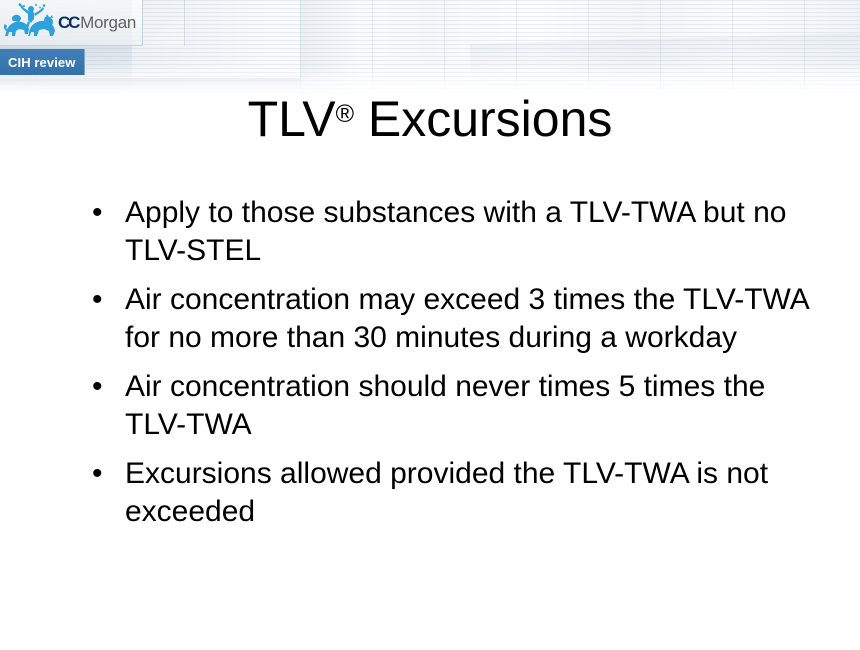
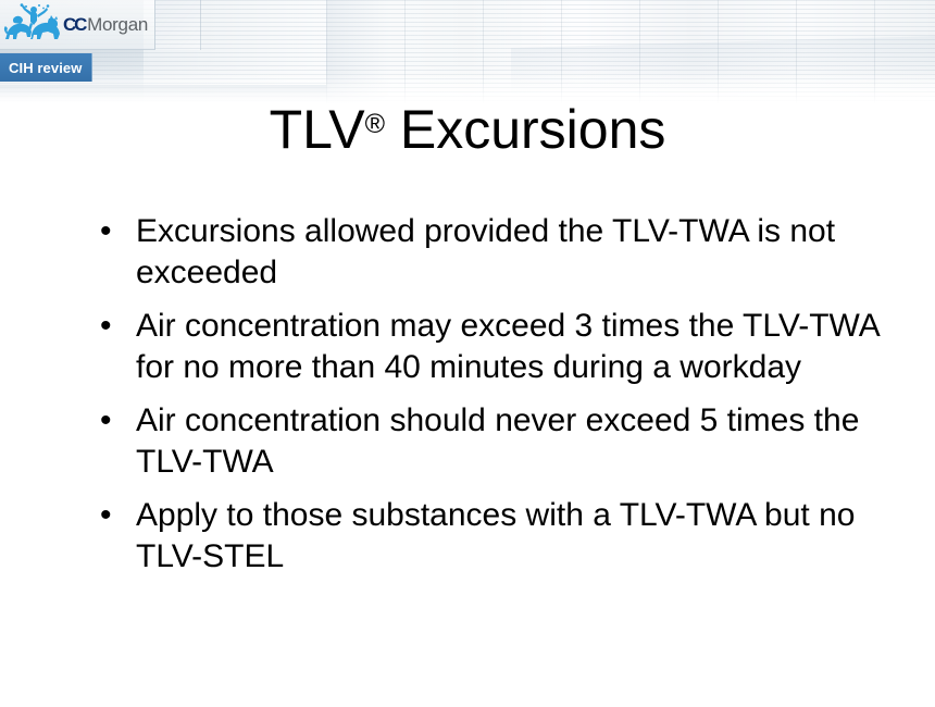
  CCMorgan
  CIH review
  TLV® Excursions
  •
- Apply to those substances with a TLV-TWA but no TLV-STEL
+ Excursions allowed provided the TLV-TWA is not exceeded
  •
- Air concentration may exceed 3 times the TLV-TWA for no more than 30 minutes during a workday
+ Air concentration may exceed 3 times the TLV-TWA for no more than 40 minutes during a workday
  •
- Air concentration should never times 5 times the TLV-TWA
+ Air concentration should never exceed 5 times the TLV-TWA
  •
- Excursions allowed provided the TLV-TWA is not exceeded
+ Apply to those substances with a TLV-TWA but no TLV-STEL
